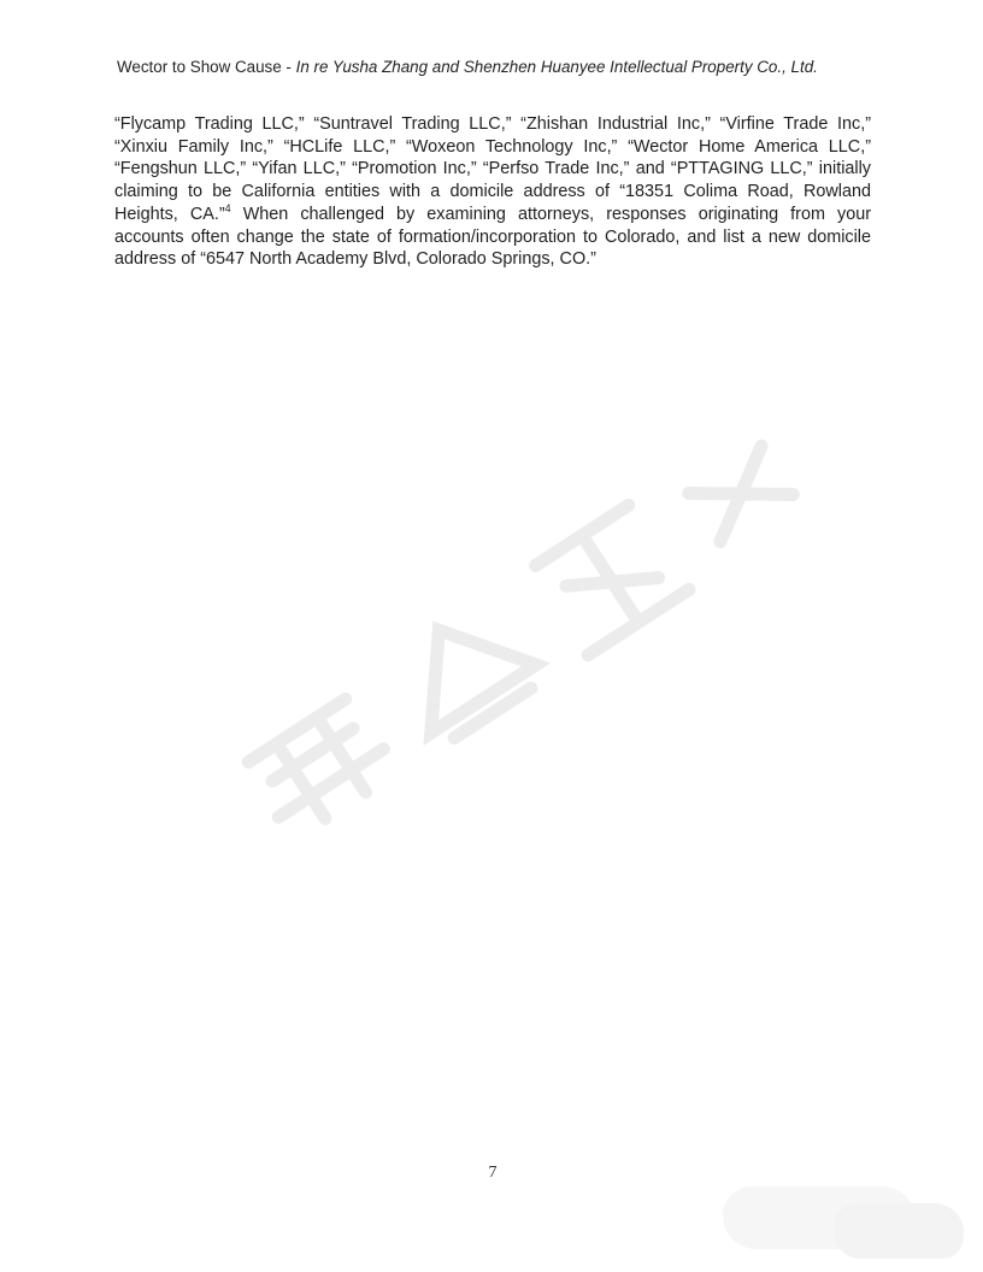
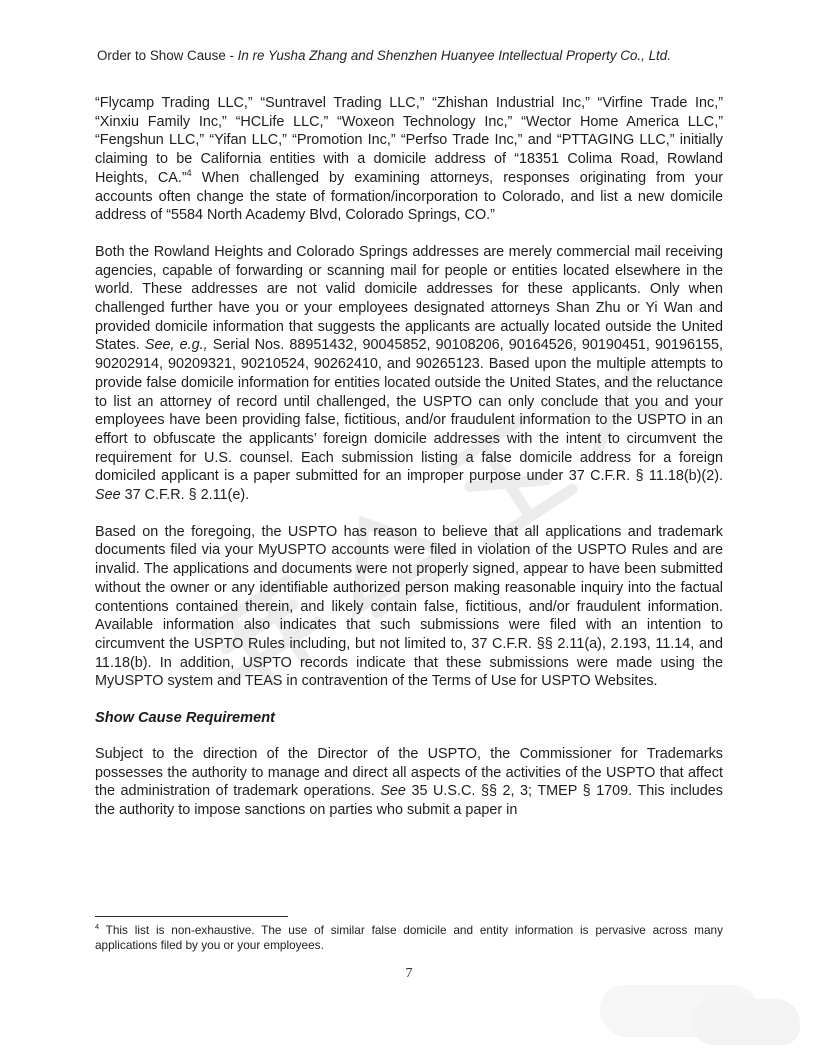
- Wector to Show Cause - In re Yusha Zhang and Shenzhen Huanyee Intellectual Property Co., Ltd.
+ Order to Show Cause - In re Yusha Zhang and Shenzhen Huanyee Intellectual Property Co., Ltd.
- “Flycamp Trading LLC,” “Suntravel Trading LLC,” “Zhishan Industrial Inc,” “Virfine Trade Inc,” “Xinxiu Family Inc,” “HCLife LLC,” “Woxeon Technology Inc,” “Wector Home America LLC,” “Fengshun LLC,” “Yifan LLC,” “Promotion Inc,” “Perfso Trade Inc,” and “PTTAGING LLC,” initially claiming to be California entities with a domicile address of “18351 Colima Road, Rowland Heights, CA.”4 When challenged by examining attorneys, responses originating from your accounts often change the state of formation/incorporation to Colorado, and list a new domicile address of “6547 North Academy Blvd, Colorado Springs, CO.”
+ “Flycamp Trading LLC,” “Suntravel Trading LLC,” “Zhishan Industrial Inc,” “Virfine Trade Inc,” “Xinxiu Family Inc,” “HCLife LLC,” “Woxeon Technology Inc,” “Wector Home America LLC,” “Fengshun LLC,” “Yifan LLC,” “Promotion Inc,” “Perfso Trade Inc,” and “PTTAGING LLC,” initially claiming to be California entities with a domicile address of “18351 Colima Road, Rowland Heights, CA.”4 When challenged by examining attorneys, responses originating from your accounts often change the state of formation/incorporation to Colorado, and list a new domicile address of “5584 North Academy Blvd, Colorado Springs, CO.”
+ Both the Rowland Heights and Colorado Springs addresses are merely commercial mail receiving agencies, capable of forwarding or scanning mail for people or entities located elsewhere in the world. These addresses are not valid domicile addresses for these applicants. Only when challenged further have you or your employees designated attorneys Shan Zhu or Yi Wan and provided domicile information that suggests the applicants are actually located outside the United States. See, e.g., Serial Nos. 88951432, 90045852, 90108206, 90164526, 90190451, 90196155, 90202914, 90209321, 90210524, 90262410, and 90265123. Based upon the multiple attempts to provide false domicile information for entities located outside the United States, and the reluctance to list an attorney of record until challenged, the USPTO can only conclude that you and your employees have been providing false, fictitious, and/or fraudulent information to the USPTO in an effort to obfuscate the applicants’ foreign domicile addresses with the intent to circumvent the requirement for U.S. counsel. Each submission listing a false domicile address for a foreign domiciled applicant is a paper submitted for an improper purpose under 37 C.F.R. § 11.18(b)(2). See 37 C.F.R. § 2.11(e).
+ Based on the foregoing, the USPTO has reason to believe that all applications and trademark documents filed via your MyUSPTO accounts were filed in violation of the USPTO Rules and are invalid. The applications and documents were not properly signed, appear to have been submitted without the owner or any identifiable authorized person making reasonable inquiry into the factual contentions contained therein, and likely contain false, fictitious, and/or fraudulent information. Available information also indicates that such submissions were filed with an intention to circumvent the USPTO Rules including, but not limited to, 37 C.F.R. §§ 2.11(a), 2.193, 11.14, and 11.18(b). In addition, USPTO records indicate that these submissions were made using the MyUSPTO system and TEAS in contravention of the Terms of Use for USPTO Websites.
+ Show Cause Requirement
+ Subject to the direction of the Director of the USPTO, the Commissioner for Trademarks possesses the authority to manage and direct all aspects of the activities of the USPTO that affect the administration of trademark operations. See 35 U.S.C. §§ 2, 3; TMEP § 1709. This includes the authority to impose sanctions on parties who submit a paper in
+ 4 This list is non-exhaustive. The use of similar false domicile and entity information is pervasive across many applications filed by you or your employees.
  7
